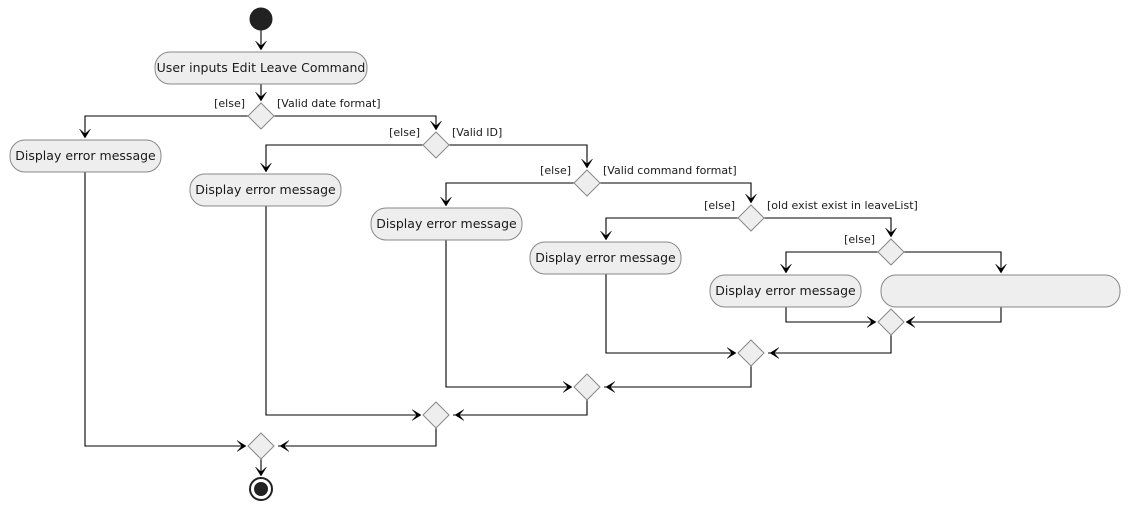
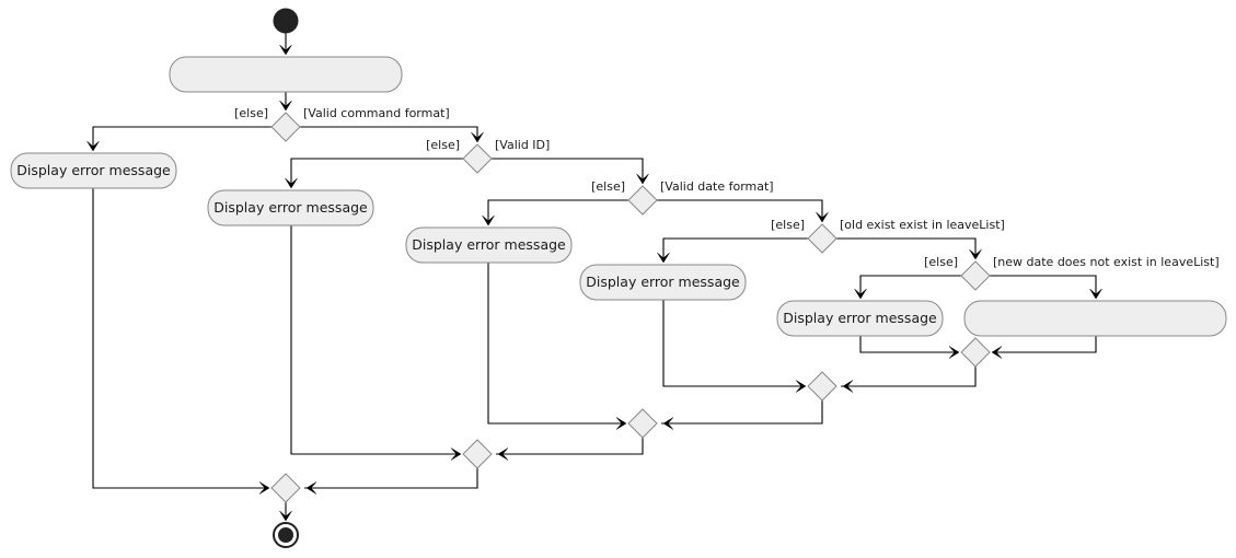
- User inputs Edit Leave Command
  Display error message
  Display error message
  Display error message
  Display error message
  Display error message
  [else]
- [Valid date format]
+ [Valid command format]
  [else]
  [Valid ID]
  [else]
- [Valid command format]
+ [Valid date format]
  [else]
  [old exist exist in leaveList]
  [else]
+ [new date does not exist in leaveList]
